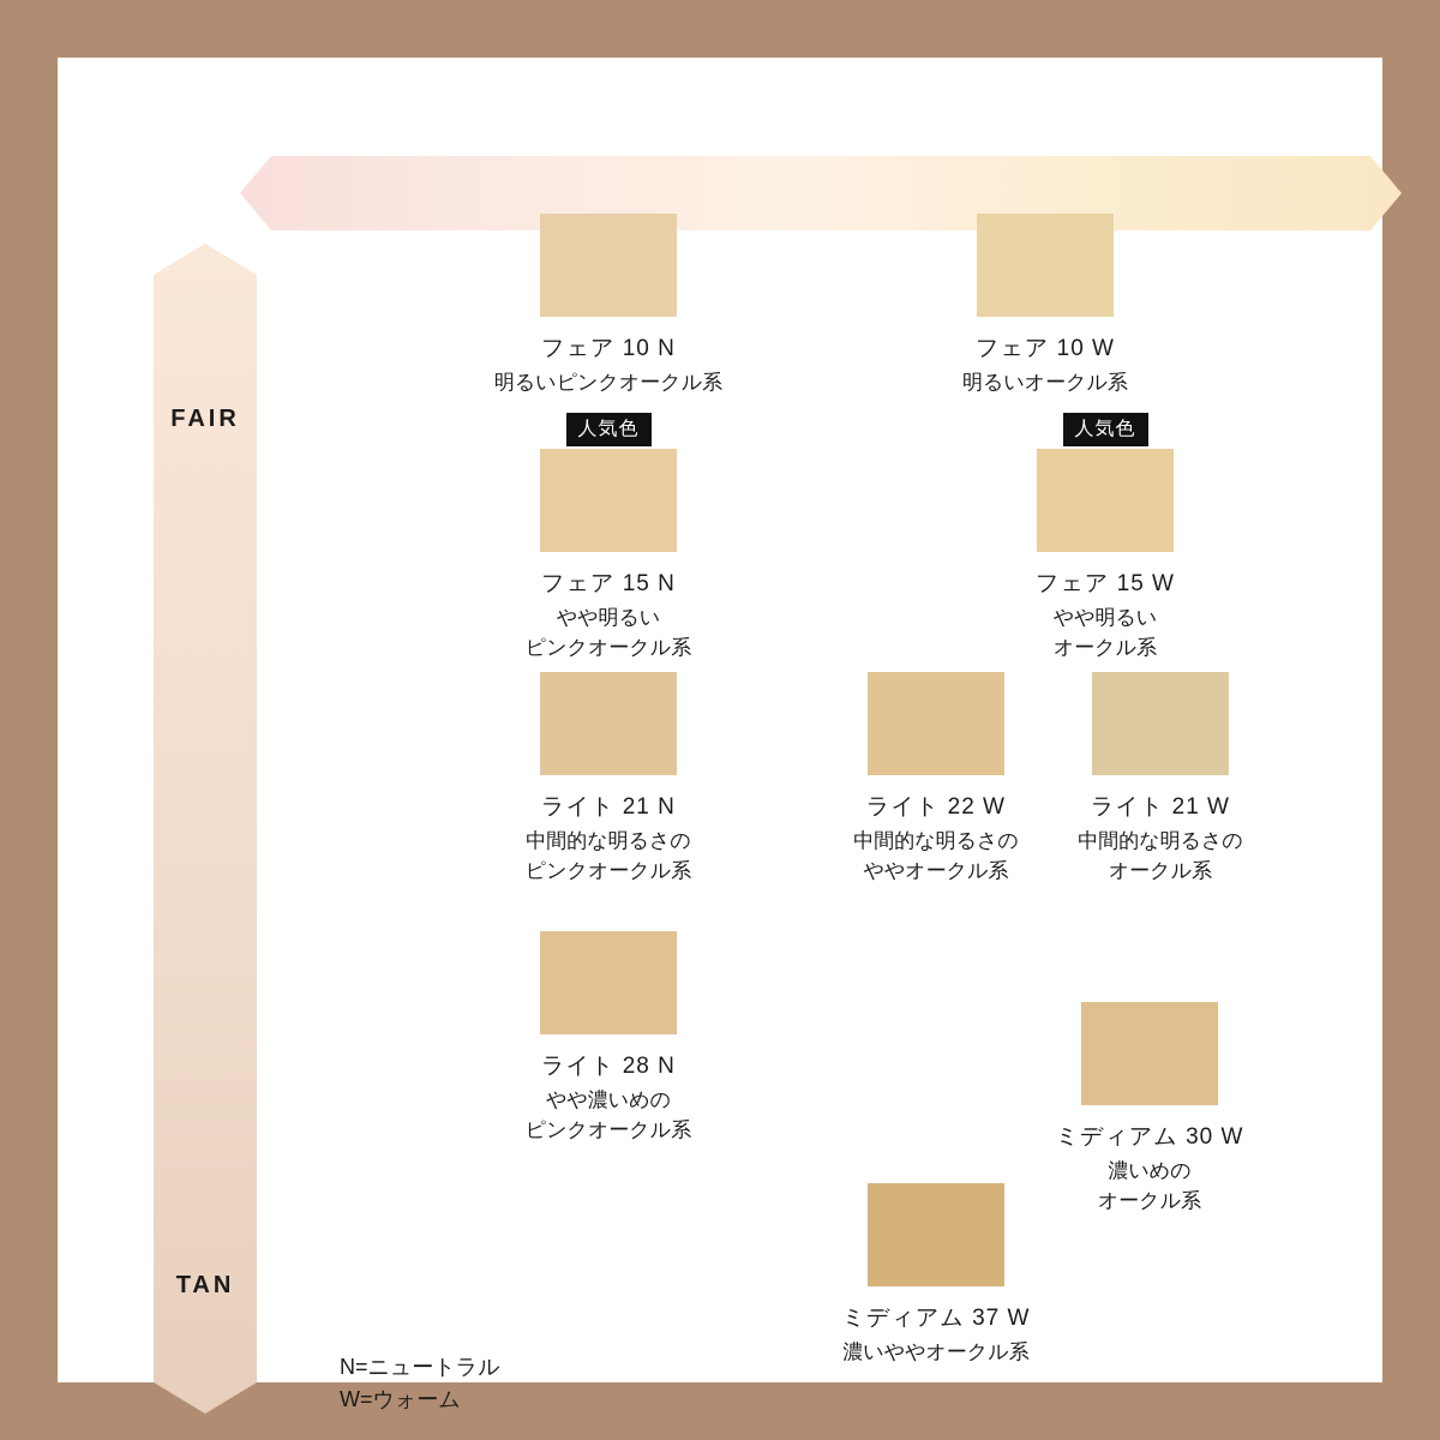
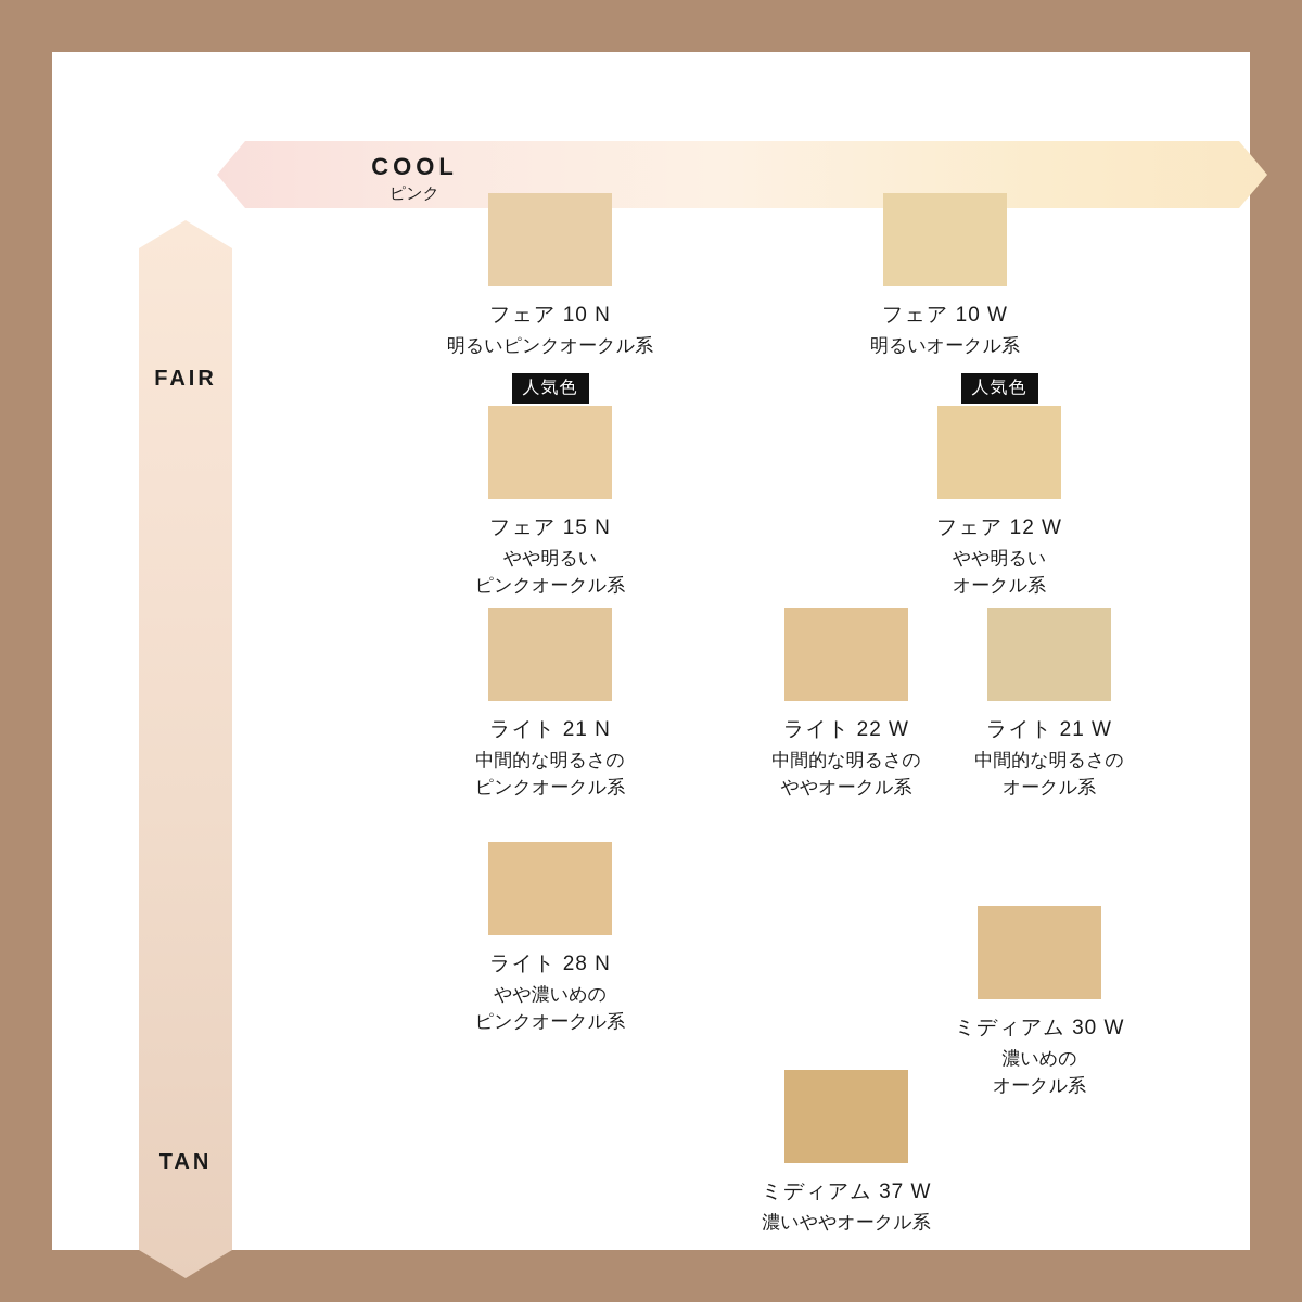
+ COOL
+ ピンク
  FAIR
  TAN
  フェア 10 N
  明るいピンクオークル系
  フェア 10 W
  明るいオークル系
  人気色
  フェア 15 N
  やや明るい
  ピンクオークル系
  人気色
- フェア 15 W
+ フェア 12 W
  やや明るい
  オークル系
  ライト 21 N
  中間的な明るさの
  ピンクオークル系
  ライト 22 W
  中間的な明るさの
  ややオークル系
  ライト 21 W
  中間的な明るさの
  オークル系
  ライト 28 N
  やや濃いめの
  ピンクオークル系
  ミディアム 30 W
  濃いめの
  オークル系
  ミディアム 37 W
  濃いややオークル系
- N=ニュートラル
- W=ウォーム
